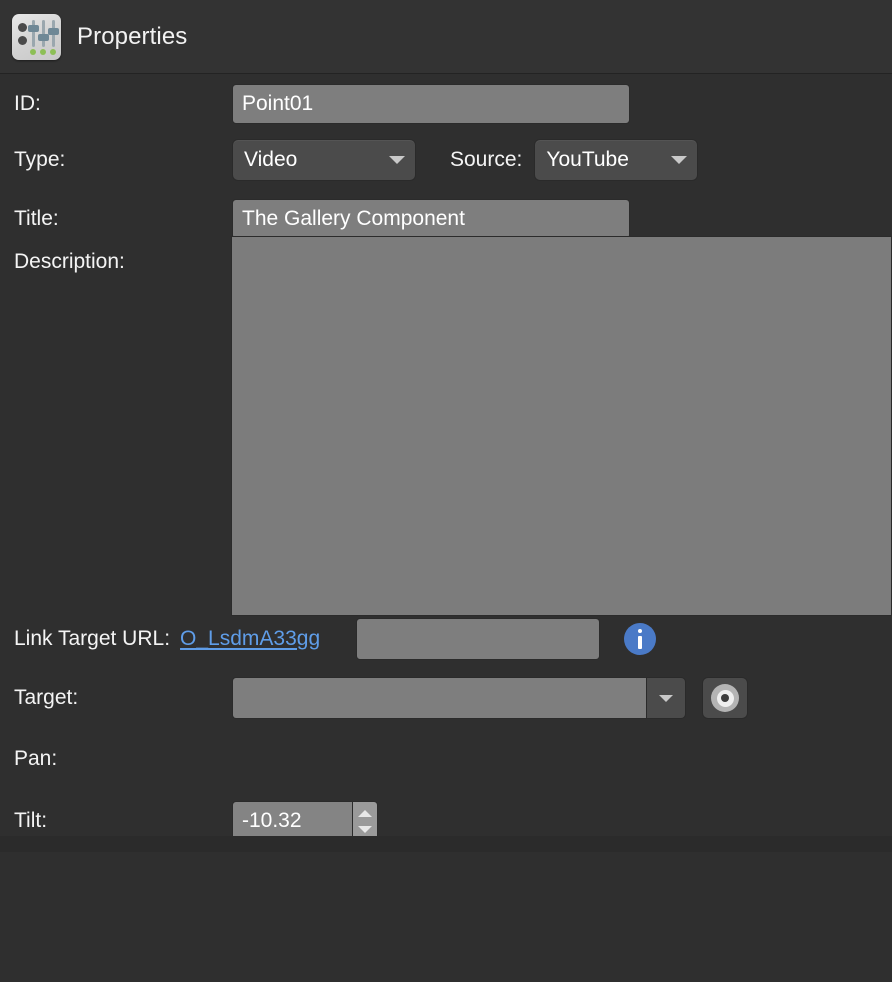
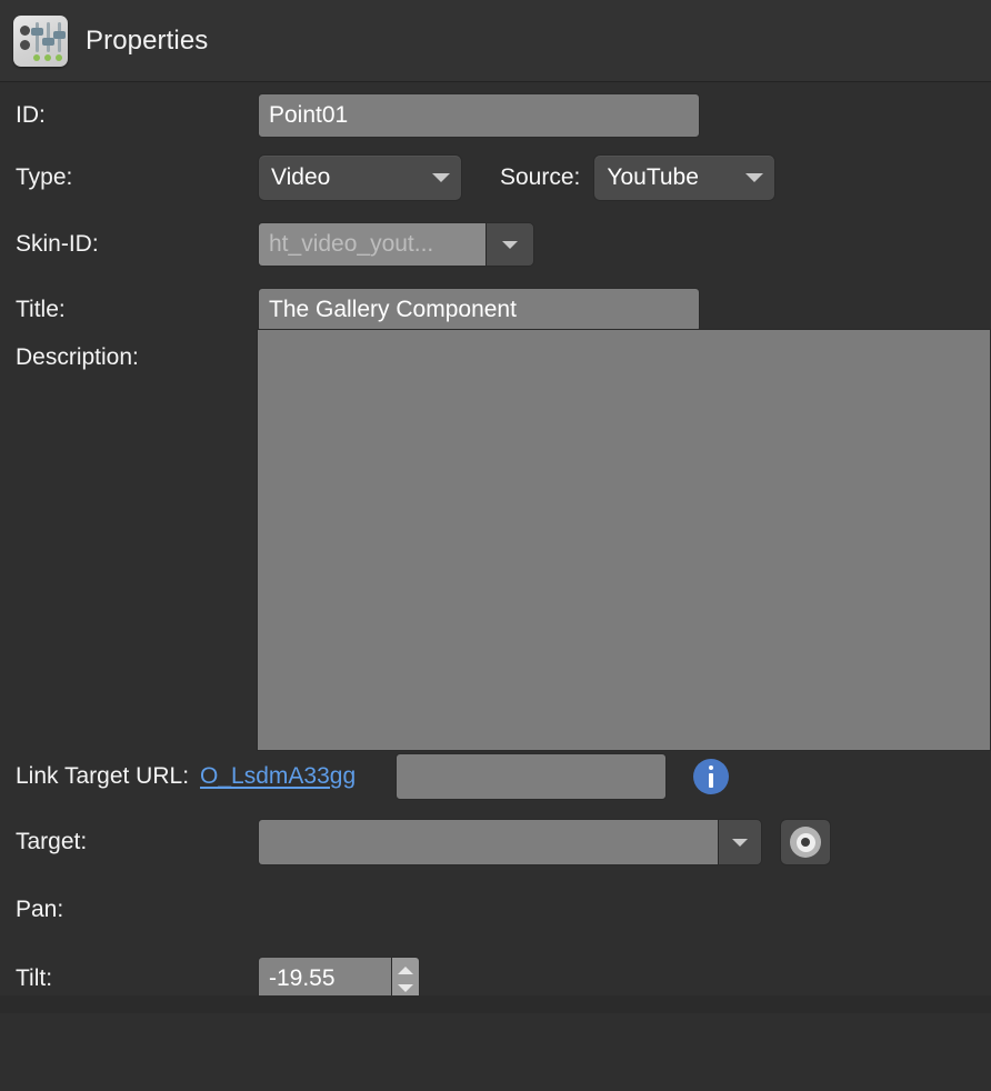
  Properties
  ID:
  Point01
  Type:
  Video
  Source:
  YouTube
+ Skin-ID:
+ ht_video_yout...
  Title:
  The Gallery Component
  Description:
  Link Target URL:
  O_LsdmA33gg
  Target:
  Pan:
  Tilt:
- -10.32
+ -19.55
